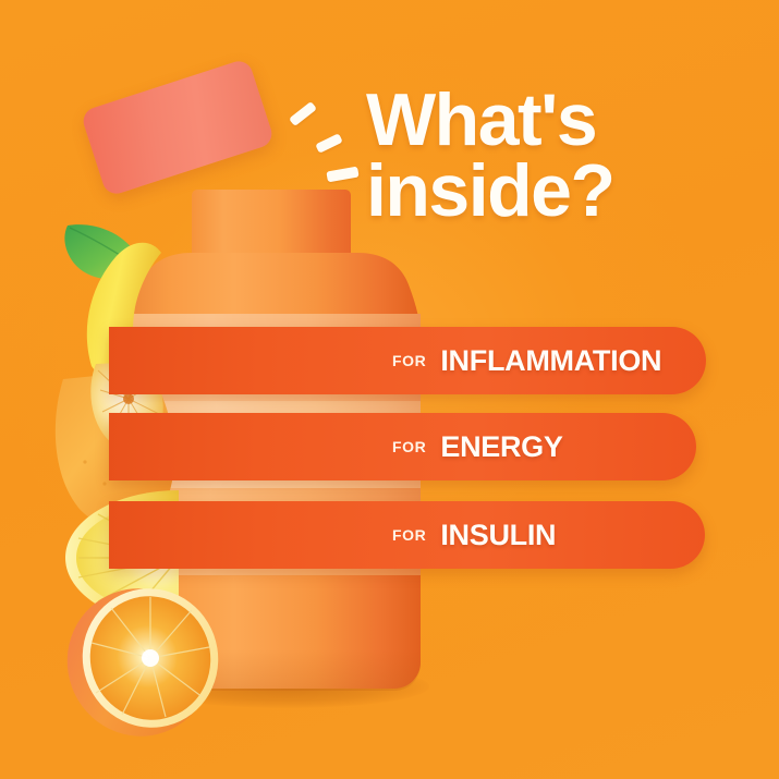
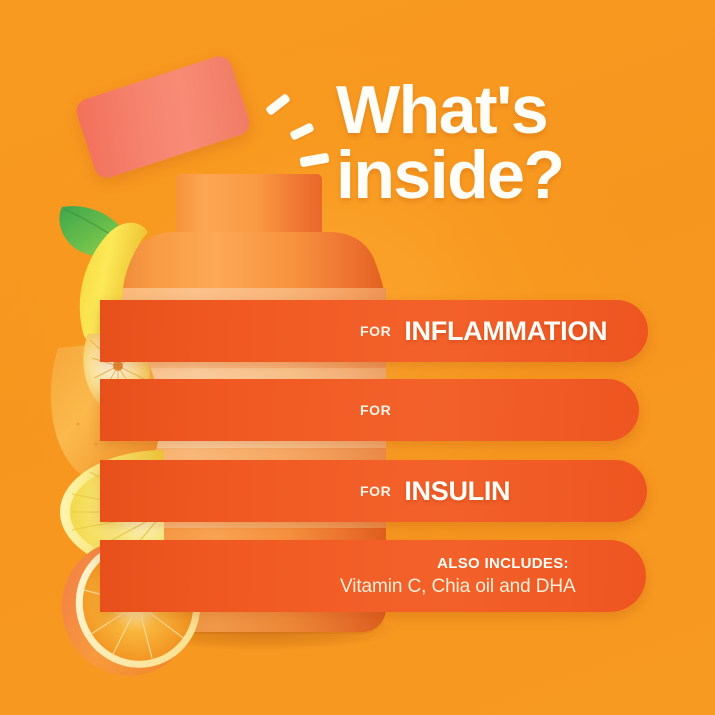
  What's
  inside?
  FOR
  INFLAMMATION
  FOR
- ENERGY
  FOR
  INSULIN
+ ALSO INCLUDES:
+ Vitamin C, Chia oil and DHA
